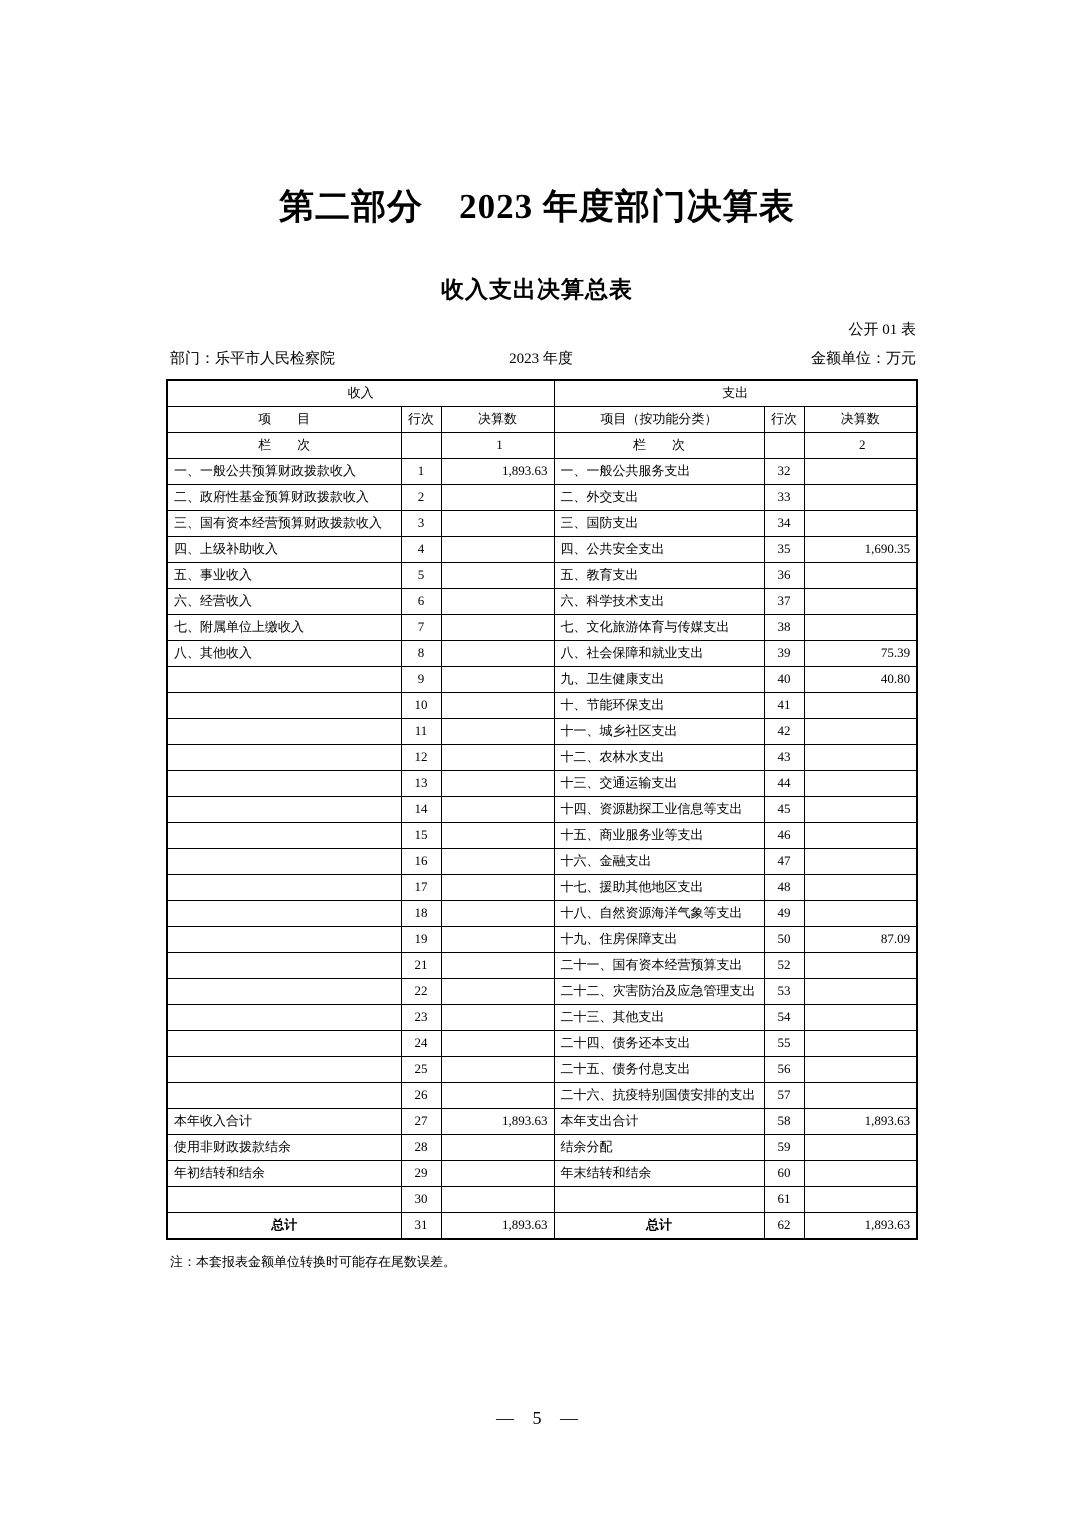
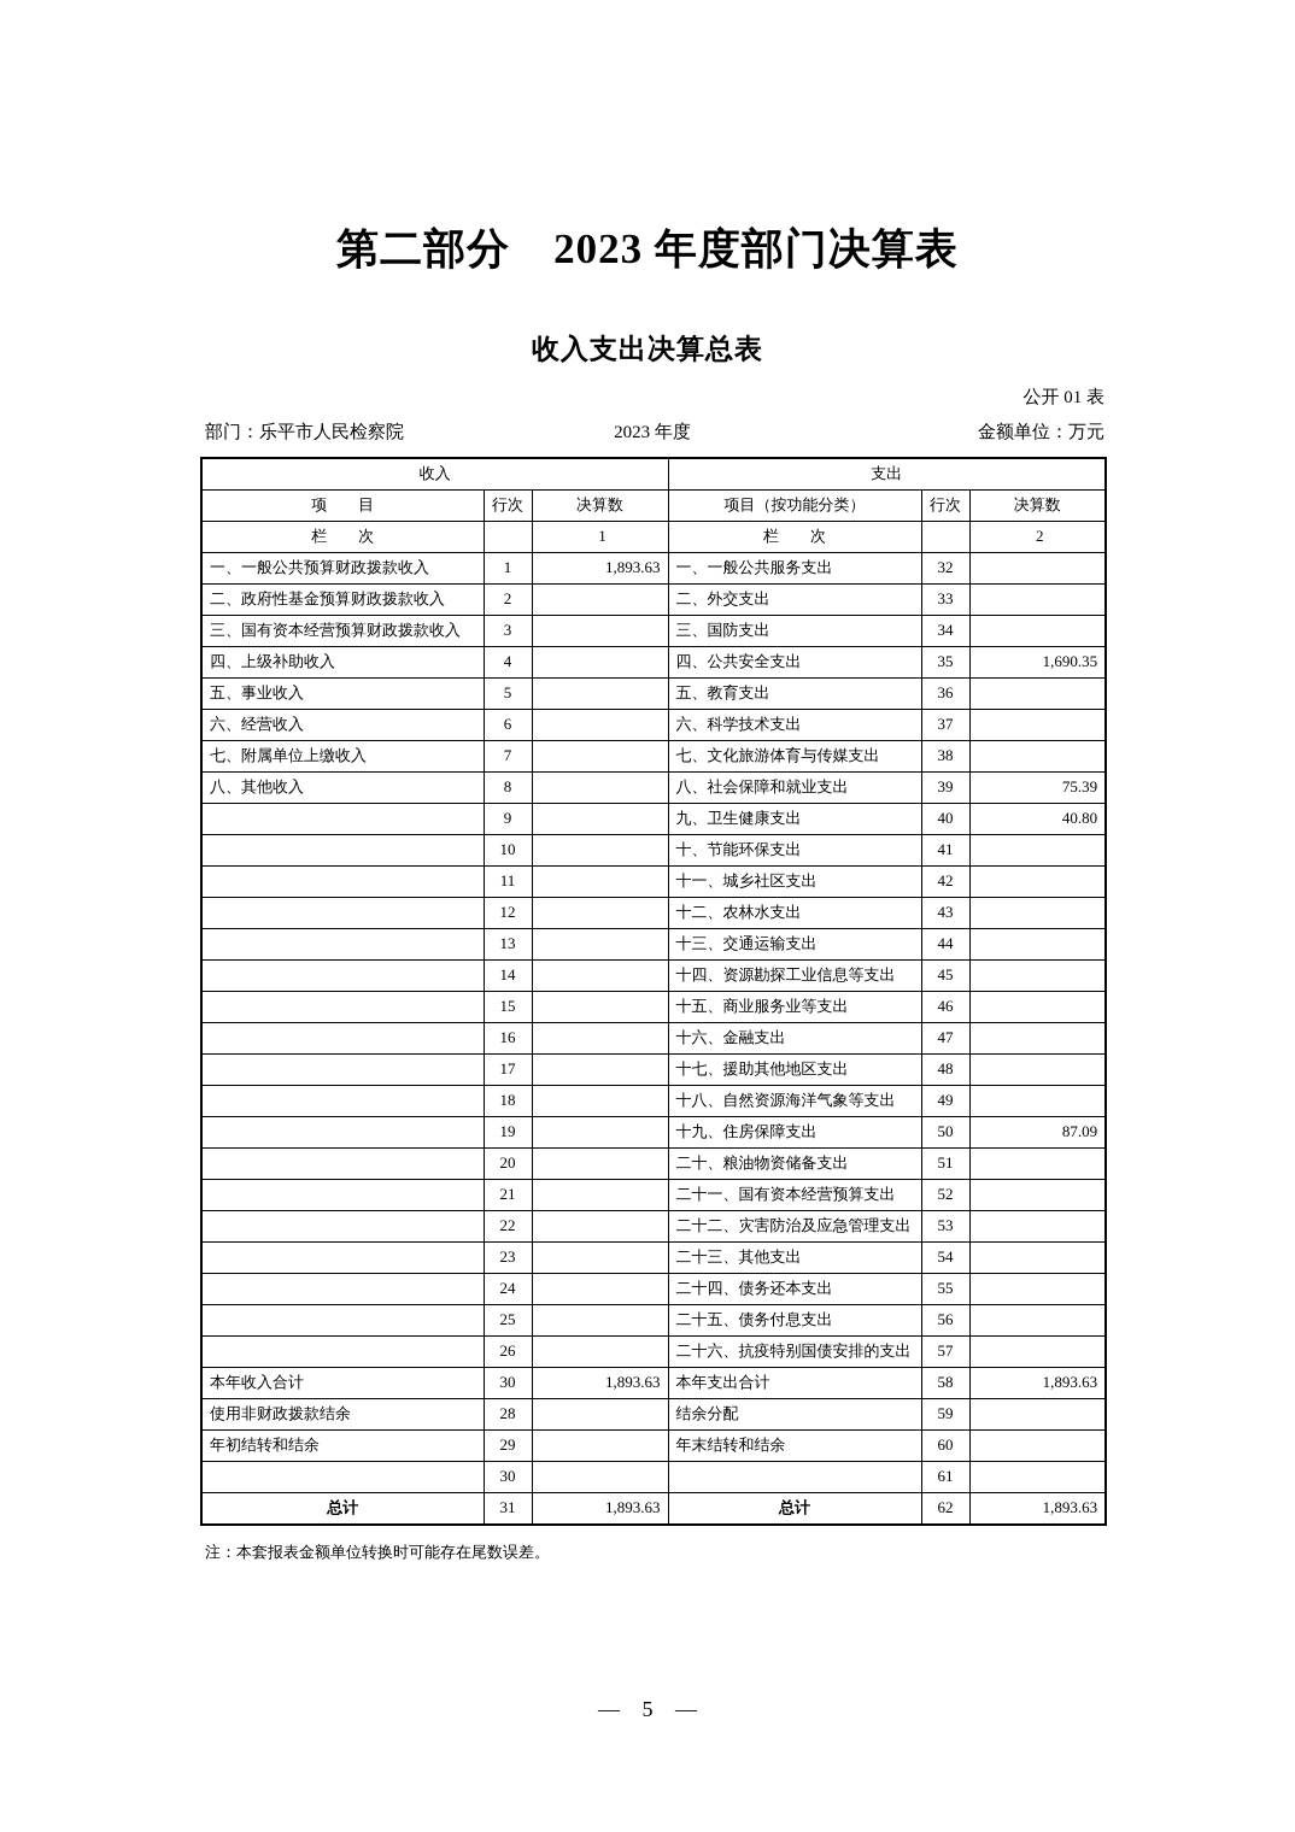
  第二部分 2023 年度部门决算表
  收入支出决算总表
  公开 01 表
  部门：乐平市人民检察院
  2023 年度
  金额单位：万元
  收入	支出
  项 目	行次	决算数	项目（按功能分类）	行次	决算数
  栏 次		1	栏 次		2
  一、一般公共预算财政拨款收入	1	1,893.63	一、一般公共服务支出	32
  二、政府性基金预算财政拨款收入	2		二、外交支出	33
  三、国有资本经营预算财政拨款收入	3		三、国防支出	34
  四、上级补助收入	4		四、公共安全支出	35	1,690.35
  五、事业收入	5		五、教育支出	36
  六、经营收入	6		六、科学技术支出	37
  七、附属单位上缴收入	7		七、文化旅游体育与传媒支出	38
  八、其他收入	8		八、社会保障和就业支出	39	75.39
  	9		九、卫生健康支出	40	40.80
  	10		十、节能环保支出	41
  	11		十一、城乡社区支出	42
  	12		十二、农林水支出	43
  	13		十三、交通运输支出	44
  	14		十四、资源勘探工业信息等支出	45
  	15		十五、商业服务业等支出	46
  	16		十六、金融支出	47
  	17		十七、援助其他地区支出	48
  	18		十八、自然资源海洋气象等支出	49
  	19		十九、住房保障支出	50	87.09
+ 	20		二十、粮油物资储备支出	51
  	21		二十一、国有资本经营预算支出	52
  	22		二十二、灾害防治及应急管理支出	53
  	23		二十三、其他支出	54
  	24		二十四、债务还本支出	55
  	25		二十五、债务付息支出	56
  	26		二十六、抗疫特别国债安排的支出	57
- 本年收入合计	27	1,893.63	本年支出合计	58	1,893.63
+ 本年收入合计	30	1,893.63	本年支出合计	58	1,893.63
  使用非财政拨款结余	28		结余分配	59
  年初结转和结余	29		年末结转和结余	60
  	30			61
  总计	31	1,893.63	总计	62	1,893.63
  注：本套报表金额单位转换时可能存在尾数误差。
  — 5 —
